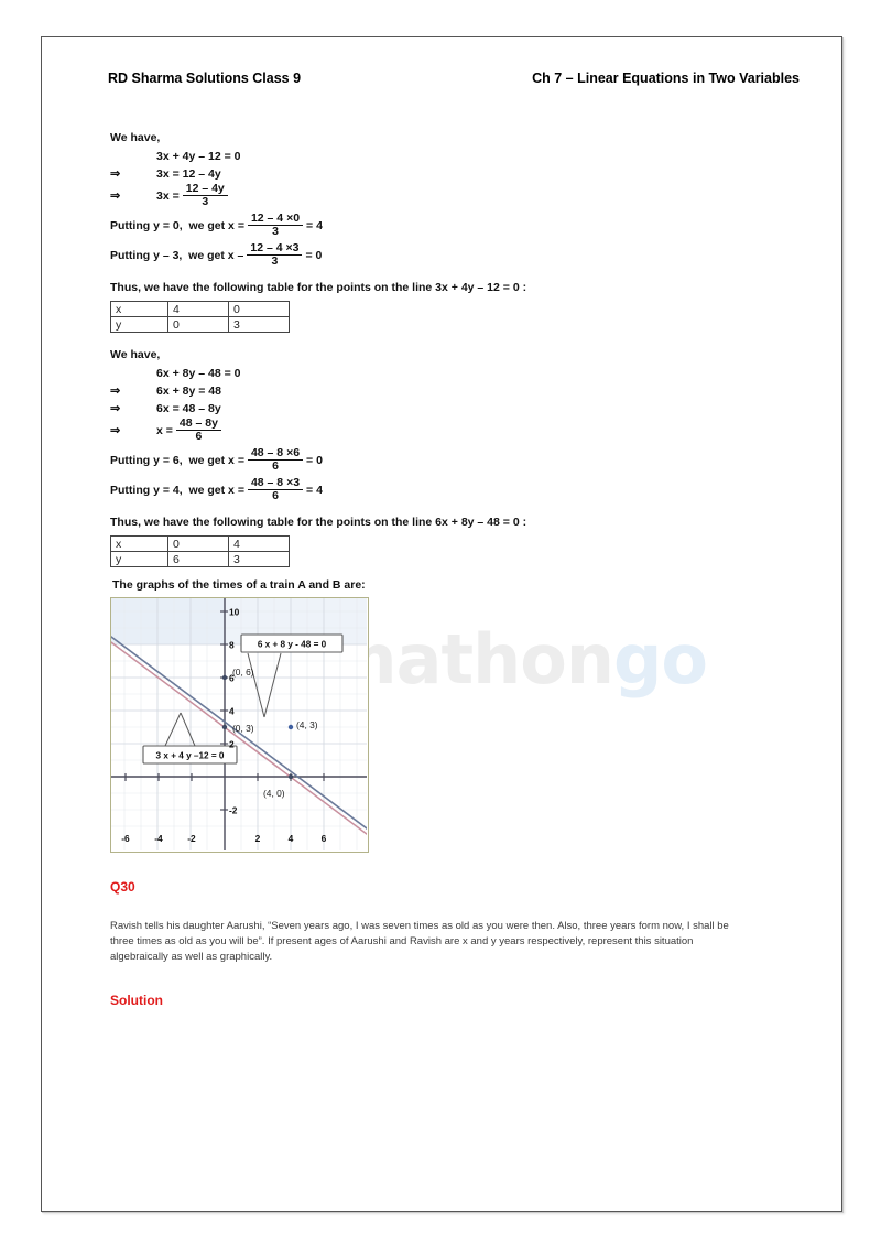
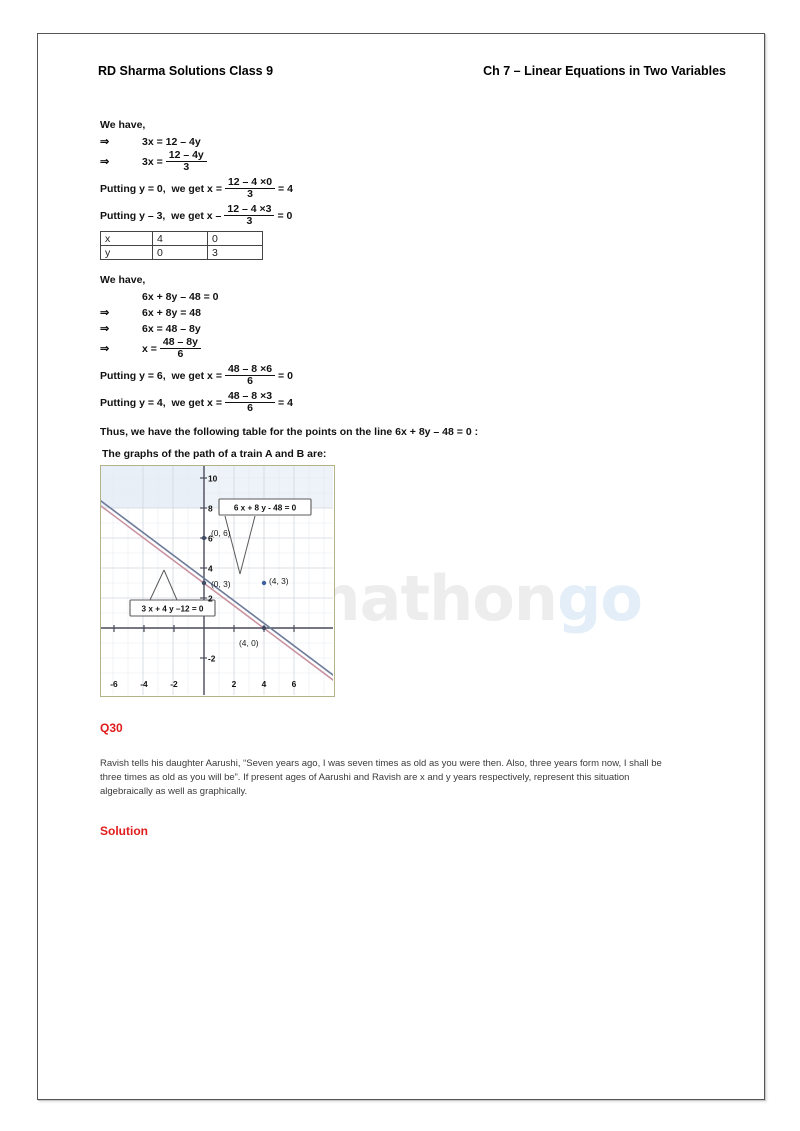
  RD Sharma Solutions Class 9
  Ch 7 – Linear Equations in Two Variables
  We have,
- 3x + 4y – 12 = 0
  ⇒
  3x = 12 – 4y
  ⇒
  3x =
  12 – 4y
  3
  Putting y = 0, we get x =
  12 – 4 ×0
  3
  = 4
  Putting y – 3, we get x –
  12 – 4 ×3
  3
  = 0
- Thus, we have the following table for the points on the line 3x + 4y – 12 = 0 :
  x	4	0
  y	0	3
  We have,
  6x + 8y – 48 = 0
  ⇒
  6x + 8y = 48
  ⇒
  6x = 48 – 8y
  ⇒
  x =
  48 – 8y
  6
  Putting y = 6, we get x =
  48 – 8 ×6
  6
  = 0
  Putting y = 4, we get x =
  48 – 8 ×3
  6
  = 4
  Thus, we have the following table for the points on the line 6x + 8y – 48 = 0 :
- x	0	4
- y	6	3
- The graphs of the times of a train A and B are:
+ The graphs of the path of a train A and B are:
  6 x + 8 y - 48 = 0
  3 x + 4 y –12 = 0
  (0, 6)
  (0, 3)
  (4, 3)
  (4, 0)
  10
  8
  6
  4
  2
  -2
  -6
  -4
  -2
  2
  4
  6
  Q30
  Ravish tells his daughter Aarushi, “Seven years ago, I was seven times as old as you were then. Also, three years form now, I shall be three times as old as you will be”. If present ages of Aarushi and Ravish are x and y years respectively, represent this situation algebraically as well as graphically.
  Solution
